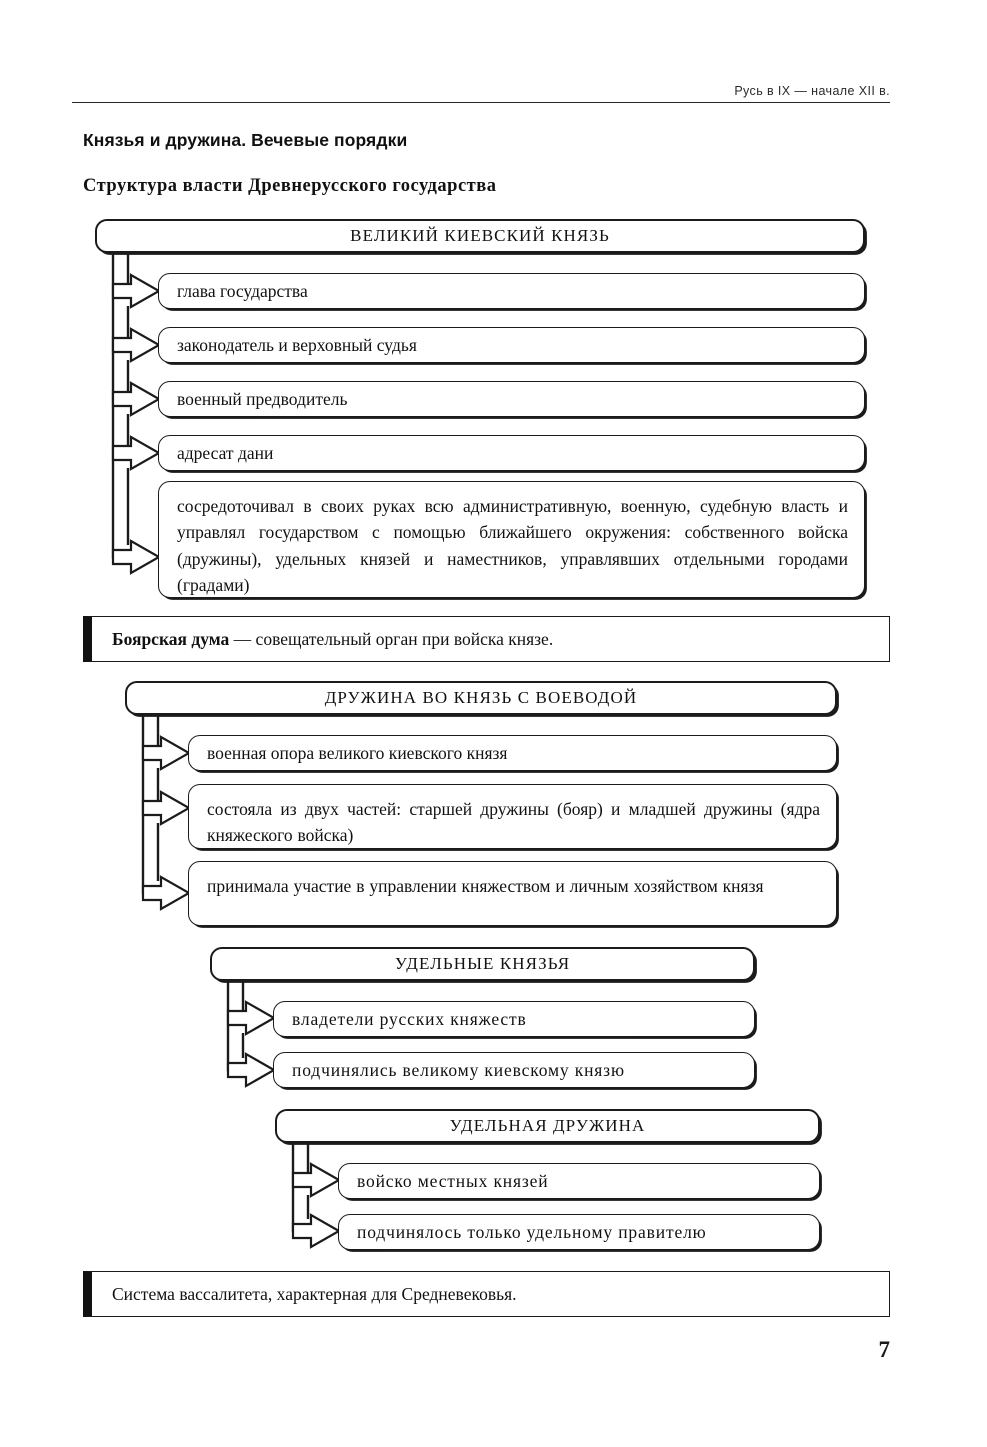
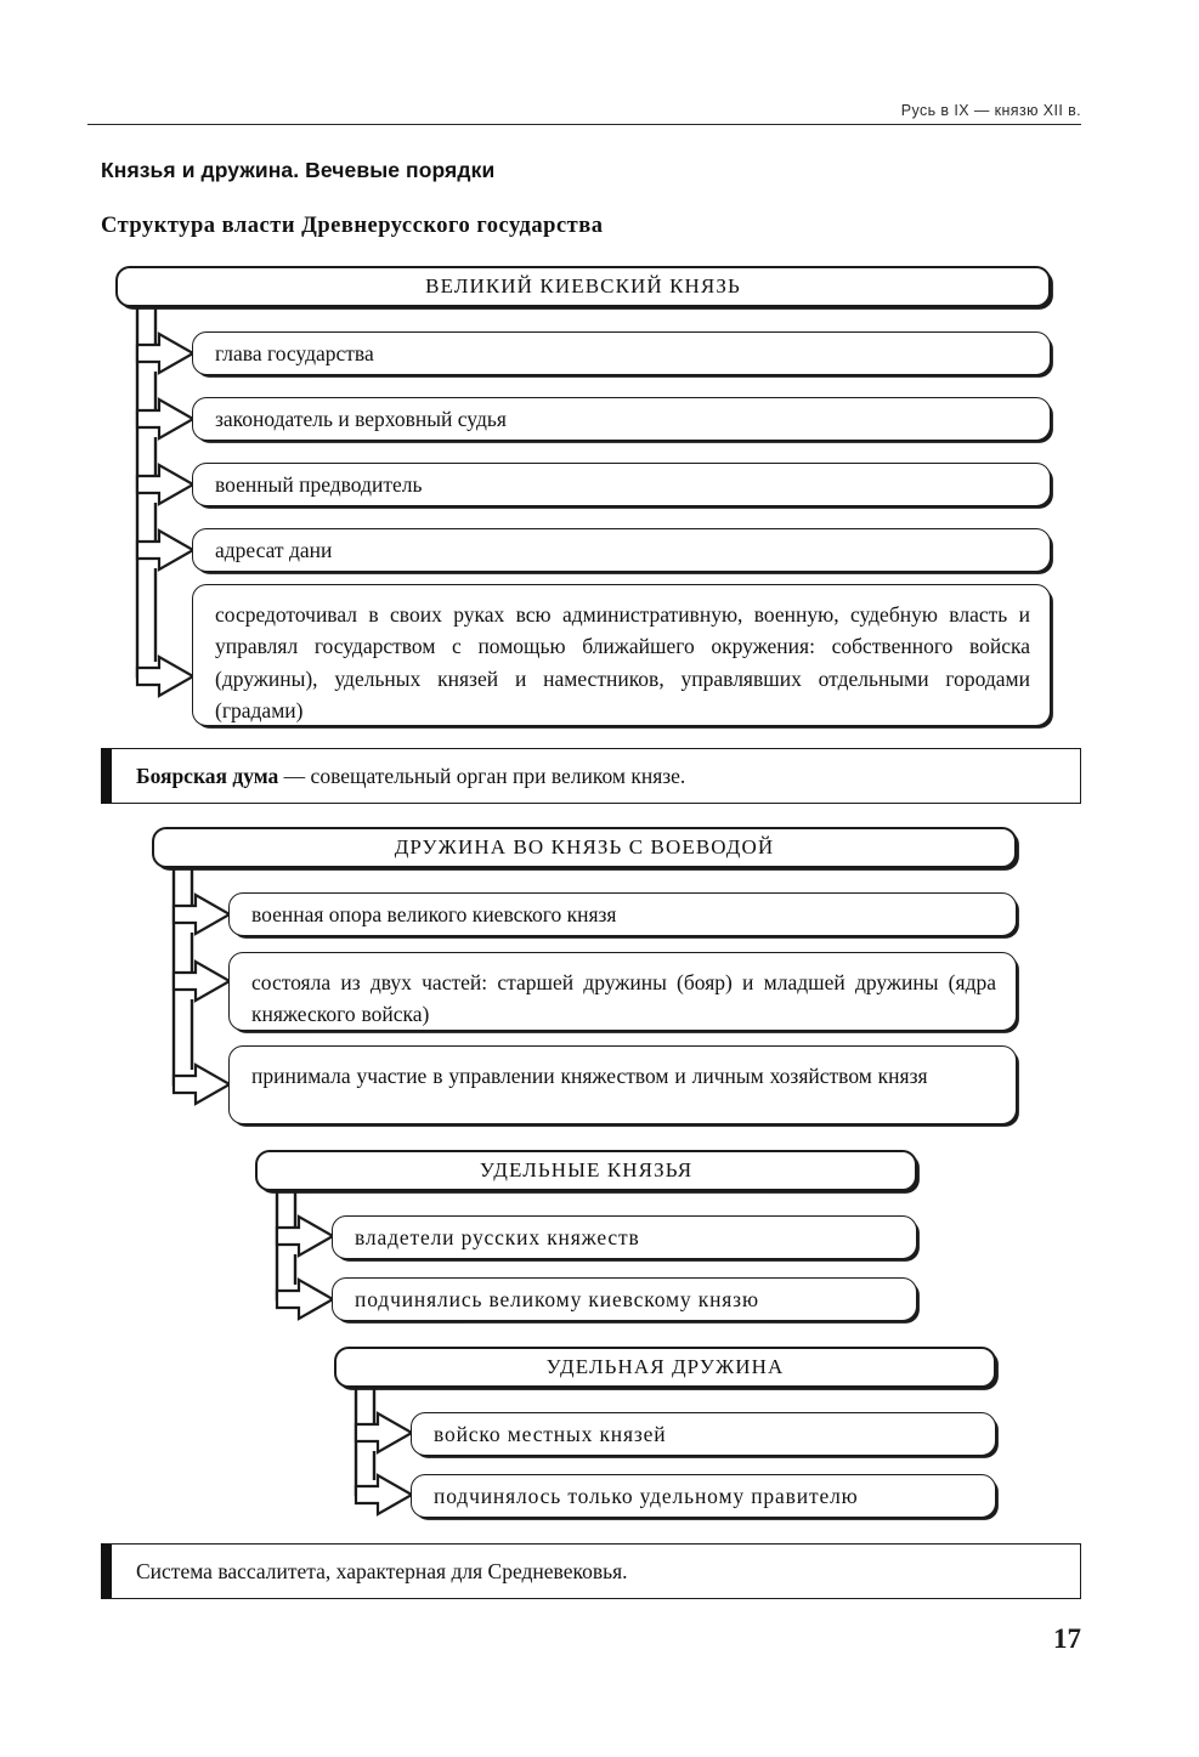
- Русь в IX — начале XII в.
+ Русь в IX — князю XII в.
  Князья и дружина. Вечевые порядки
  Структура власти Древнерусского государства
  ВЕЛИКИЙ КИЕВСКИЙ КНЯЗЬ
  глава государства
  законодатель и верховный судья
  военный предводитель
  адресат дани
  сосредоточивал в своих руках всю административную, военную, судебную власть и управлял государством с помощью ближайшего окружения: собственного войска (дружины), удельных князей и наместников, управлявших отдельными городами (градами)
- Боярская дума — совещательный орган при войска князе.
+ Боярская дума — совещательный орган при великом князе.
  ДРУЖИНА ВО КНЯЗЬ С ВОЕВОДОЙ
  военная опора великого киевского князя
  состояла из двух частей: старшей дружины (бояр) и младшей дружины (ядра княжеского войска)
  принимала участие в управлении княжеством и личным хозяйством князя
  УДЕЛЬНЫЕ КНЯЗЬЯ
  владетели русских княжеств
  подчинялись великому киевскому князю
  УДЕЛЬНАЯ ДРУЖИНА
  войско местных князей
  подчинялось только удельному правителю
  Система вассалитета, характерная для Средневековья.
- 7
+ 17
